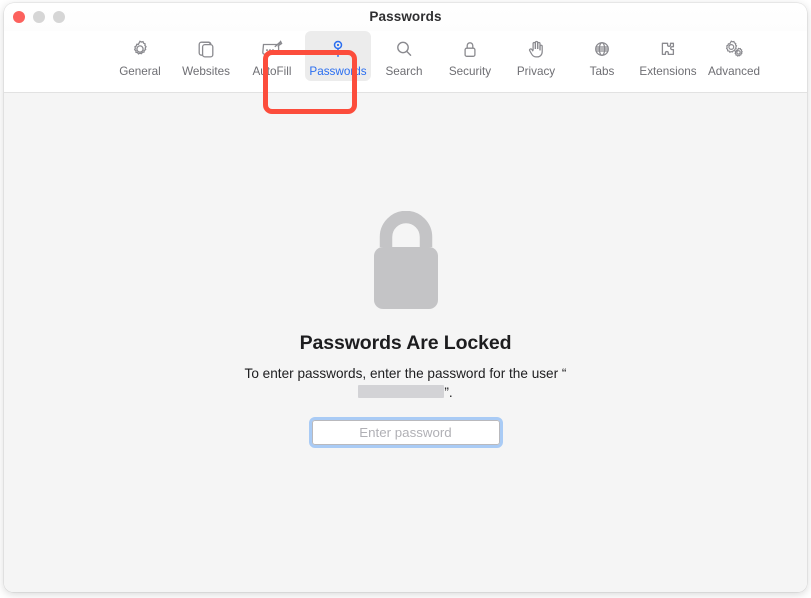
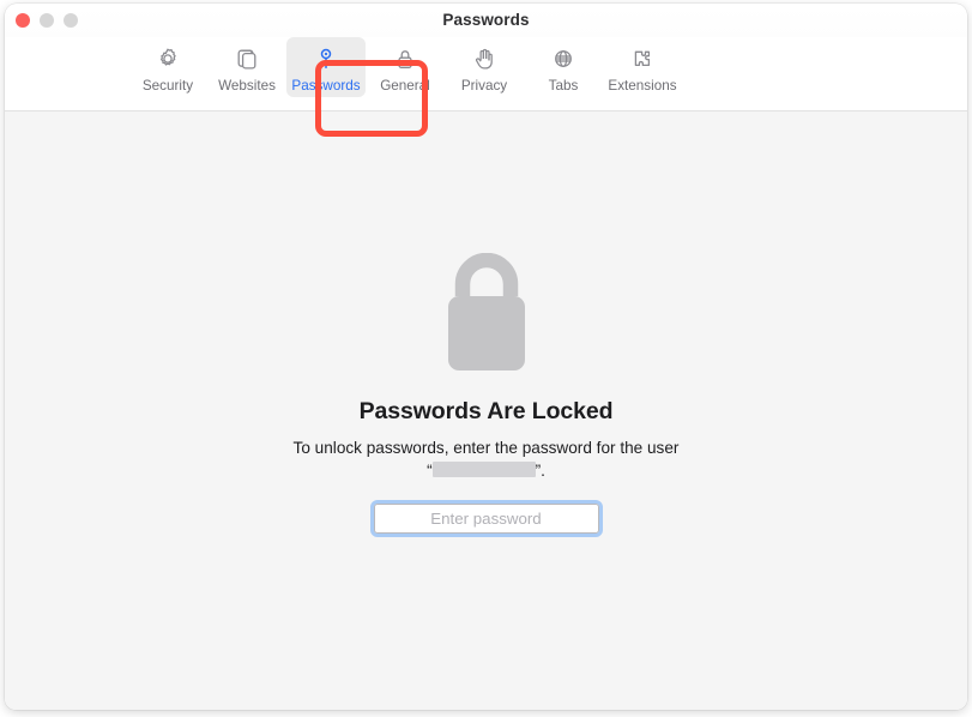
  Passwords
- General
+ Security
  Websites
- AutoFill
  Passwords
- Search
- Security
+ General
  Privacy
  Tabs
  Extensions
- Advanced
  Passwords Are Locked
- To enter passwords, enter the password for the user “”.
+ To unlock passwords, enter the password for the user “ ”.
  Enter password
